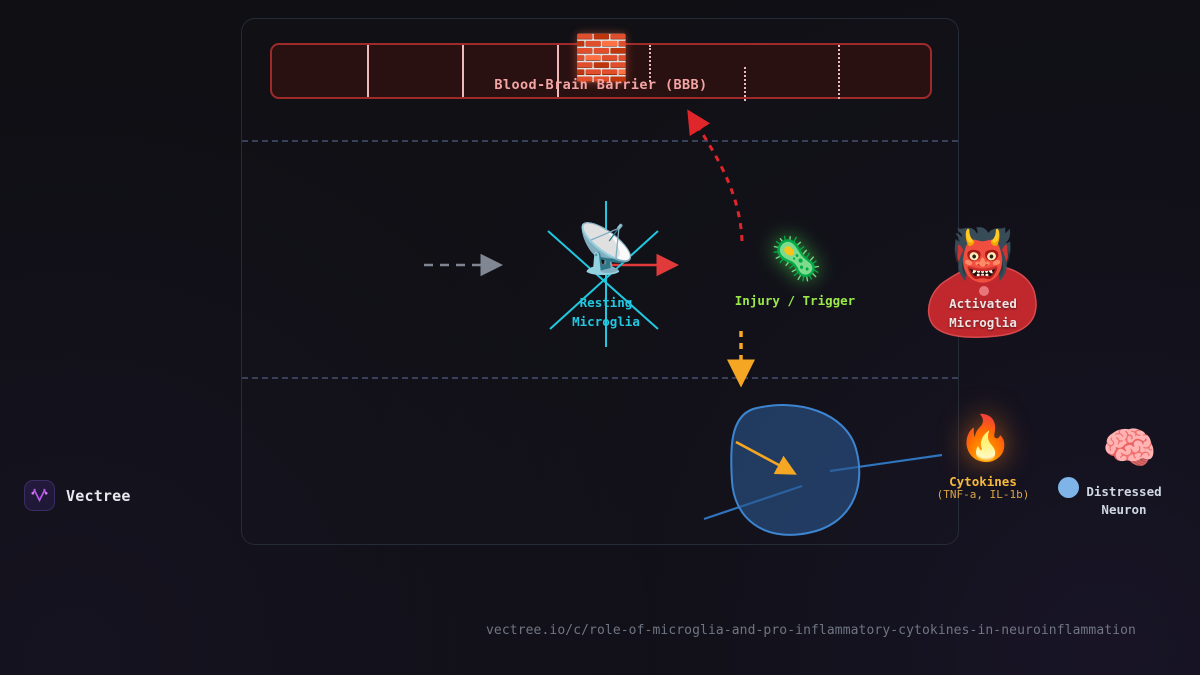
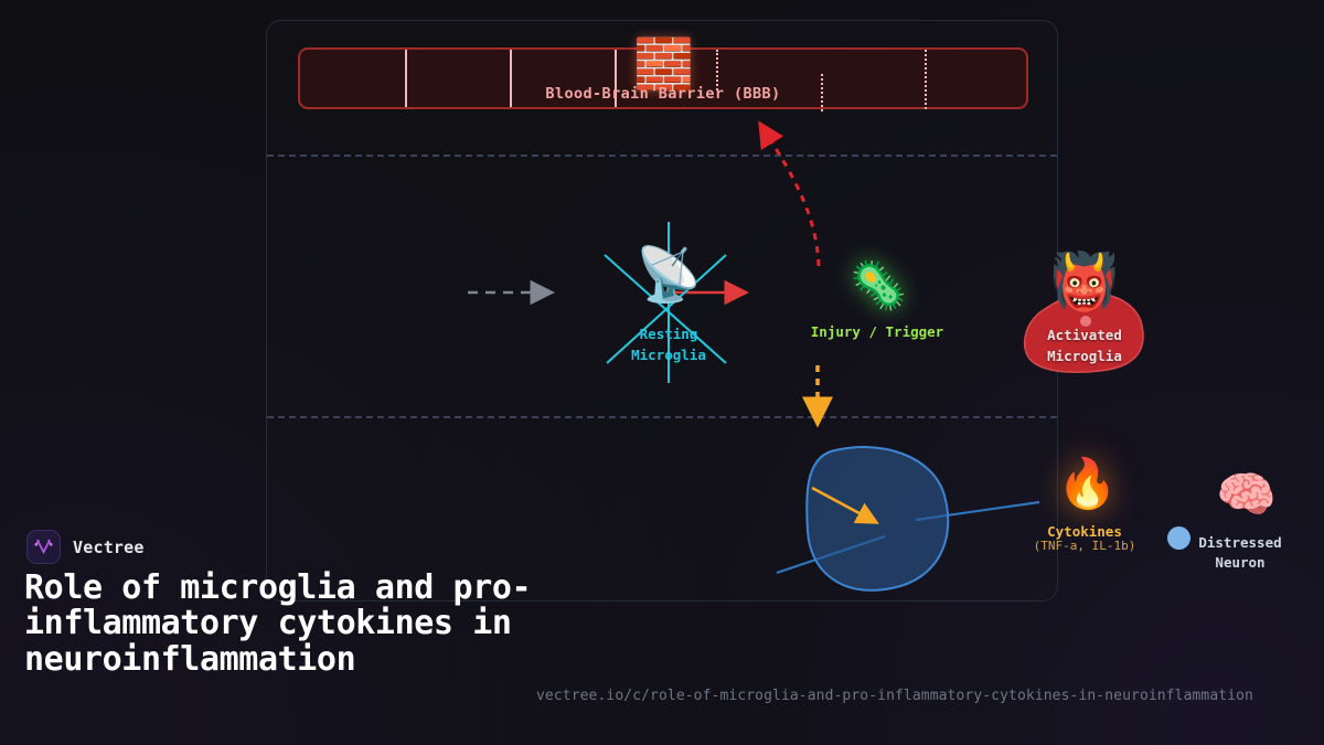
  🧱
  Blood-Brain Barrier (BBB)
  📡
  Resting
  Microglia
  🦠
  Injury / Trigger
  👹
  Activated
  Microglia
  🔥
  Cytokines
  (TNF-a, IL-1b)
  🧠
  Distressed
  Neuron
  Vectree
+ Role of microglia and pro-inflammatory cytokines in neuroinflammation
  vectree.io/c/role-of-microglia-and-pro-inflammatory-cytokines-in-neuroinflammation
